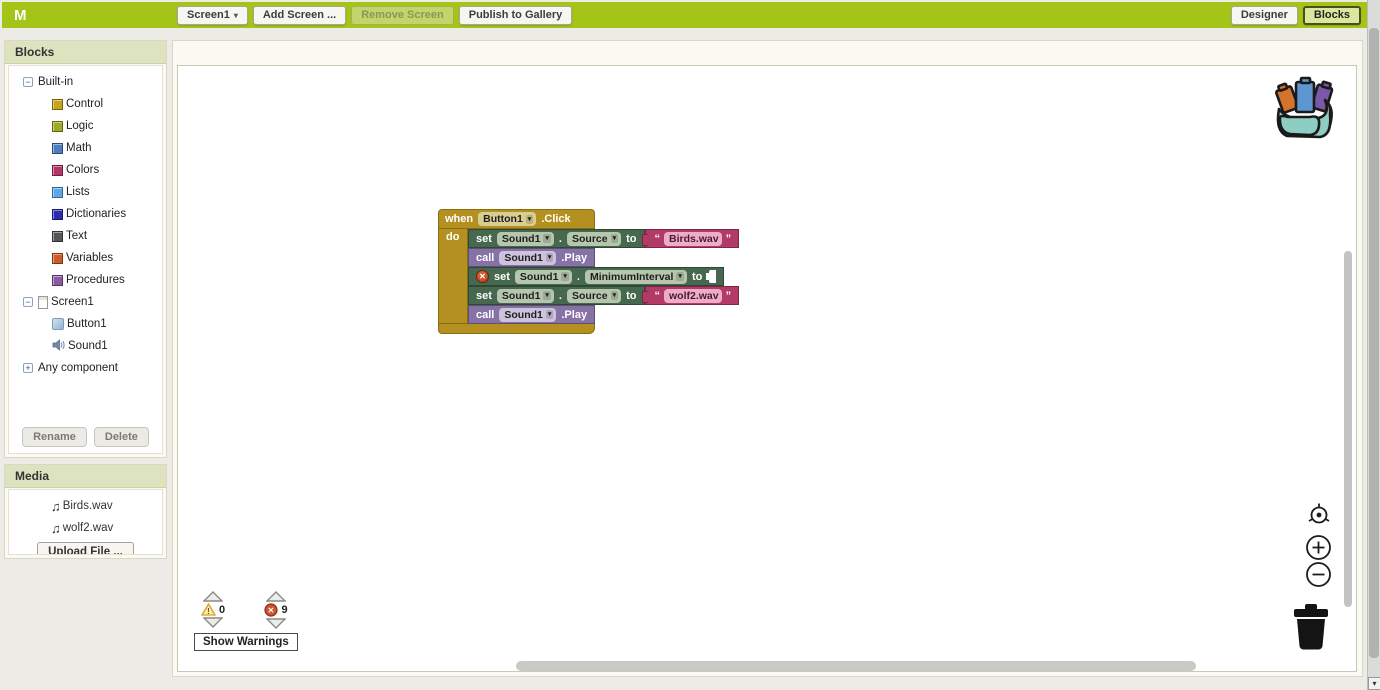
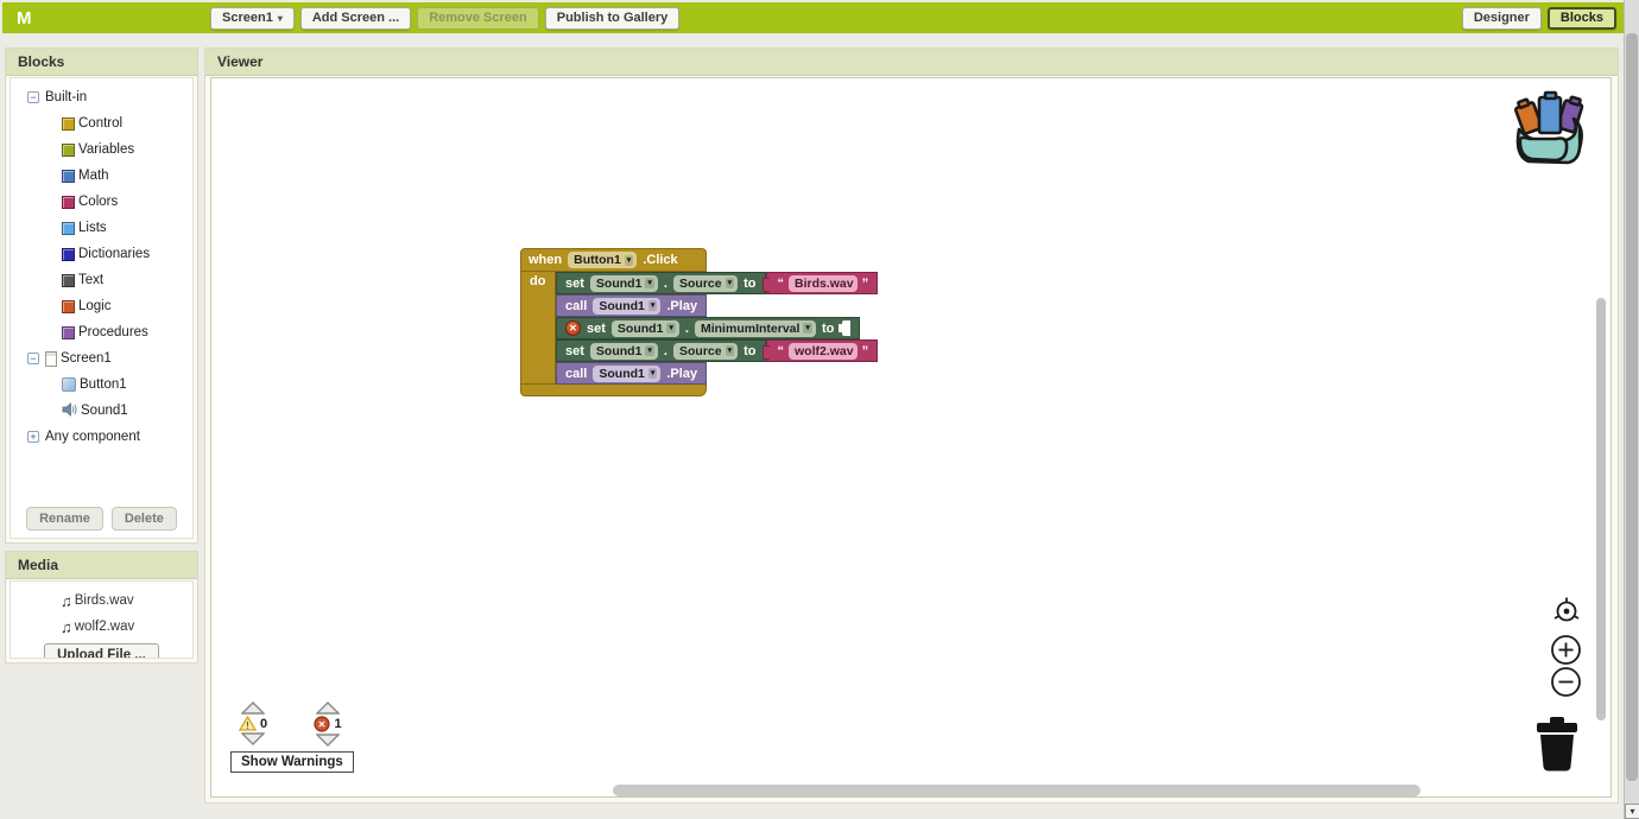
  M
  Screen1
  ▾
  Add Screen ...
  Remove Screen
  Publish to Gallery
  Designer
  Blocks
  Blocks
  −
  Built-in
  Control
- Logic
+ Variables
  Math
  Colors
  Lists
  Dictionaries
  Text
- Variables
+ Logic
  Procedures
  −
  Screen1
  Button1
  Sound1
  +
  Any component
  Rename
  Delete
  Media
  ♫
  Birds.wav
  ♫
  wolf2.wav
  Upload File ...
+ Viewer
  when
  Button1
  .Click
  do
  set
  Sound1
  .
  Source
  to
  “
  Birds.wav
  ”
  call
  Sound1
  .Play
  ✕
  set
  Sound1
  .
  MinimumInterval
  to
  set
  Sound1
  .
  Source
  to
  “
  wolf2.wav
  ”
  call
  Sound1
  .Play
  !
  0
  ✕
- 9
+ 1
  Show Warnings
  ▾
